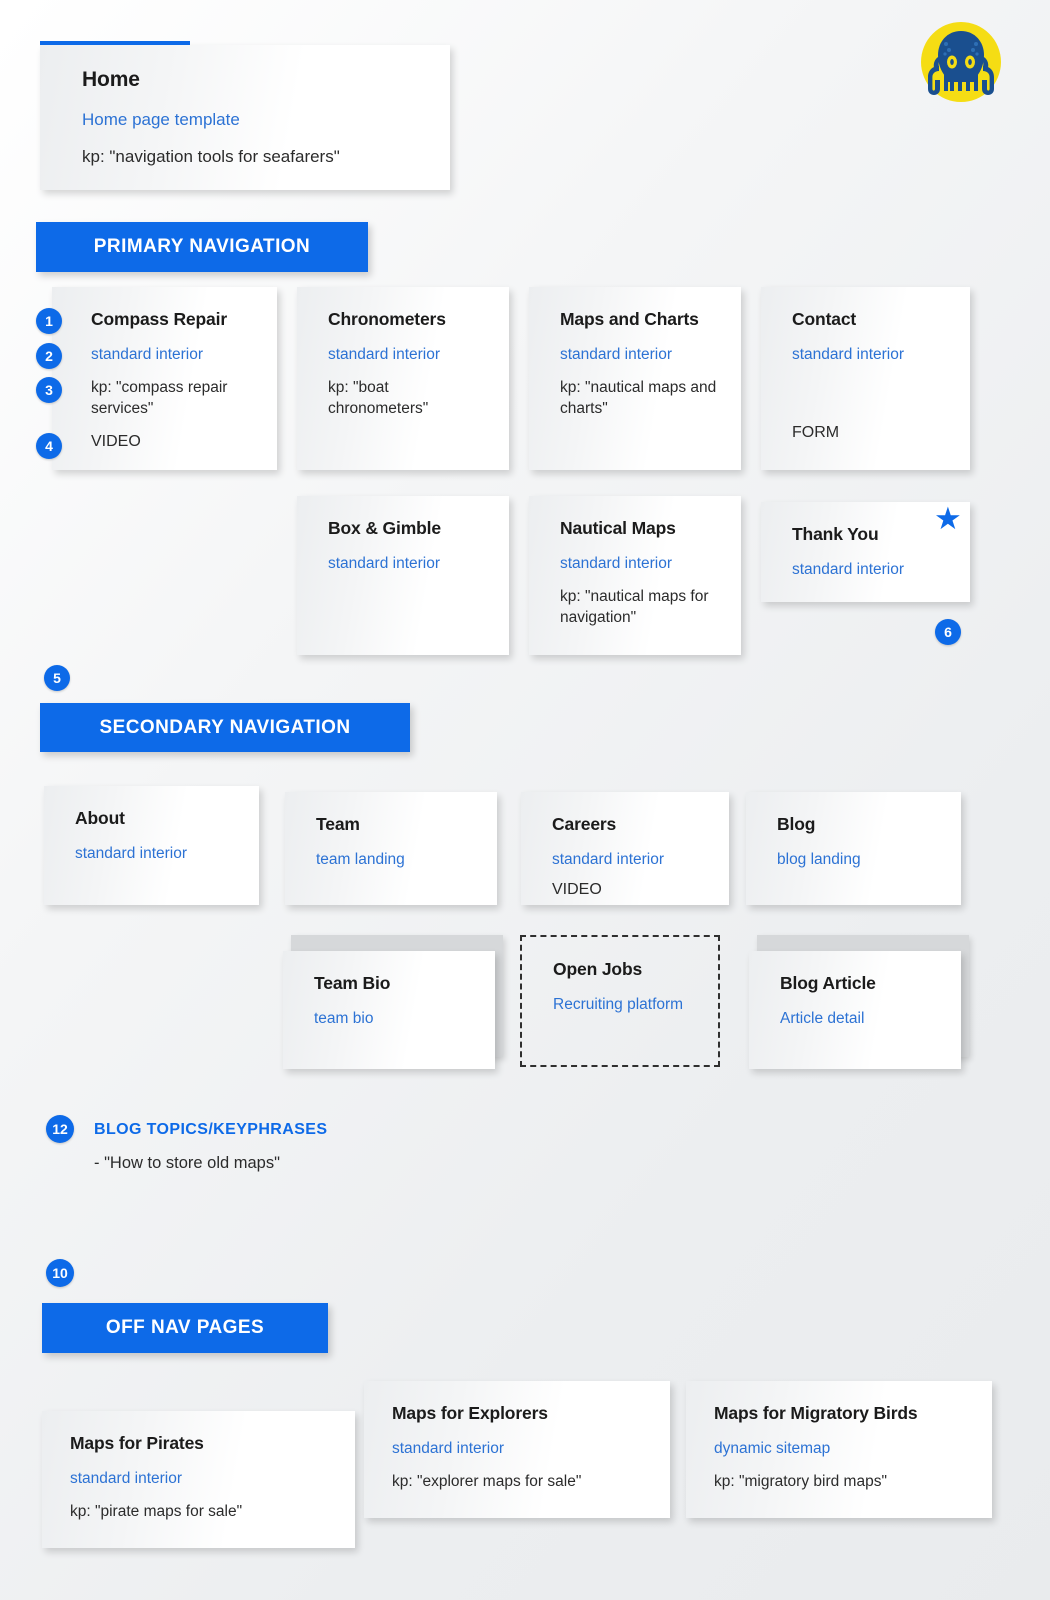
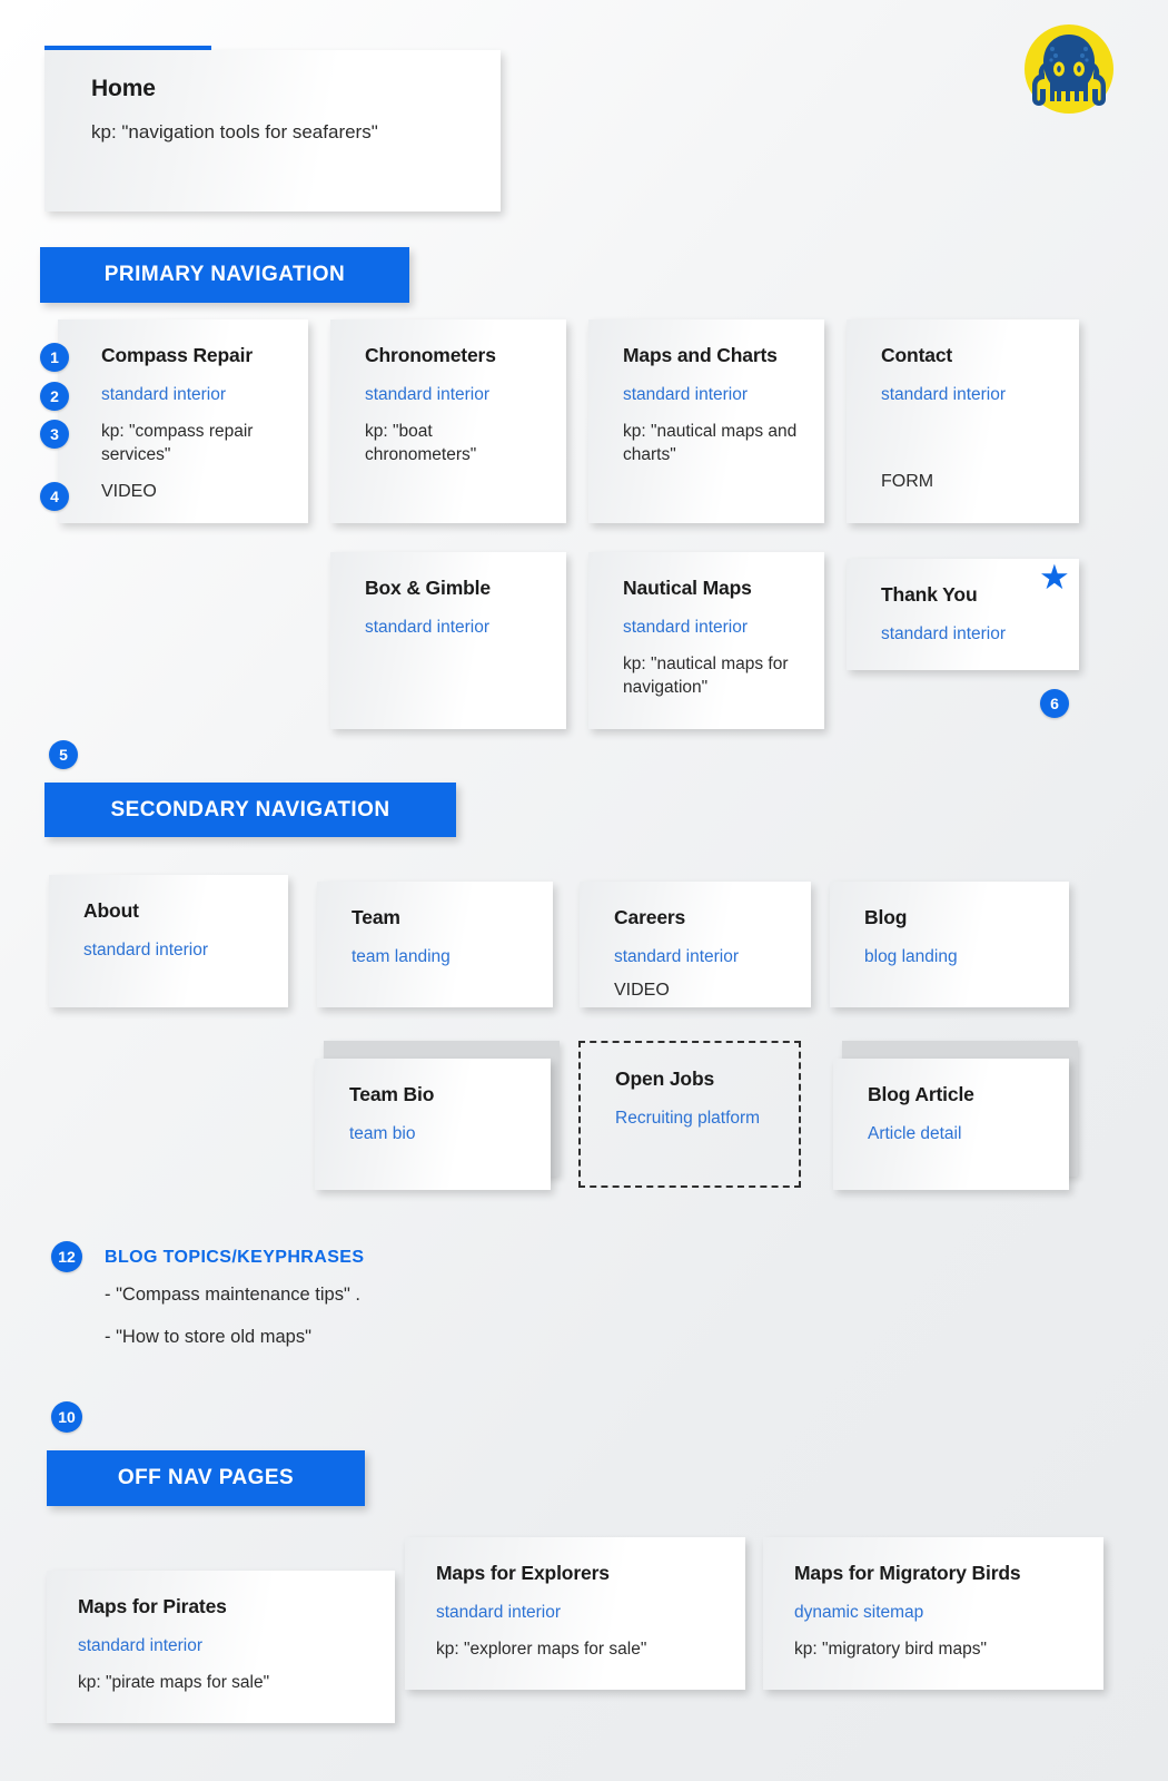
  Home
- Home page template
  kp: "navigation tools for seafarers"
  PRIMARY NAVIGATION
  1
  2
  3
  4
  Compass Repair
  standard interior
  kp: "compass repair services"
  VIDEO
  Chronometers
  standard interior
  kp: "boat chronometers"
  Maps and Charts
  standard interior
  kp: "nautical maps and charts"
  Contact
  standard interior
  FORM
  Box & Gimble
  standard interior
  Nautical Maps
  standard interior
  kp: "nautical maps for navigation"
  Thank You
  standard interior
  ★
  6
  5
  SECONDARY NAVIGATION
  About
  standard interior
  Team
  team landing
  Careers
  standard interior
  VIDEO
  Blog
  blog landing
  Team Bio
  team bio
  Open Jobs
  Recruiting platform
  Blog Article
  Article detail
  12
  BLOG TOPICS/KEYPHRASES
+ - "Compass maintenance tips" .
  - "How to store old maps"
  10
  OFF NAV PAGES
  Maps for Pirates
  standard interior
  kp: "pirate maps for sale"
  Maps for Explorers
  standard interior
  kp: "explorer maps for sale"
  Maps for Migratory Birds
  dynamic sitemap
  kp: "migratory bird maps"
